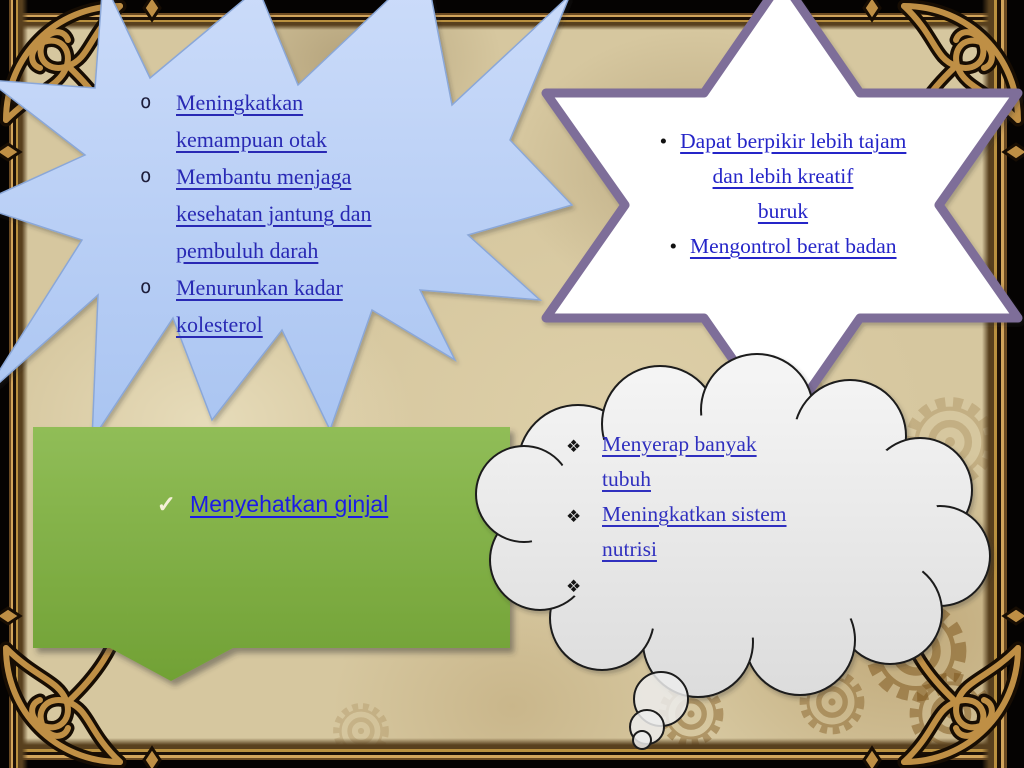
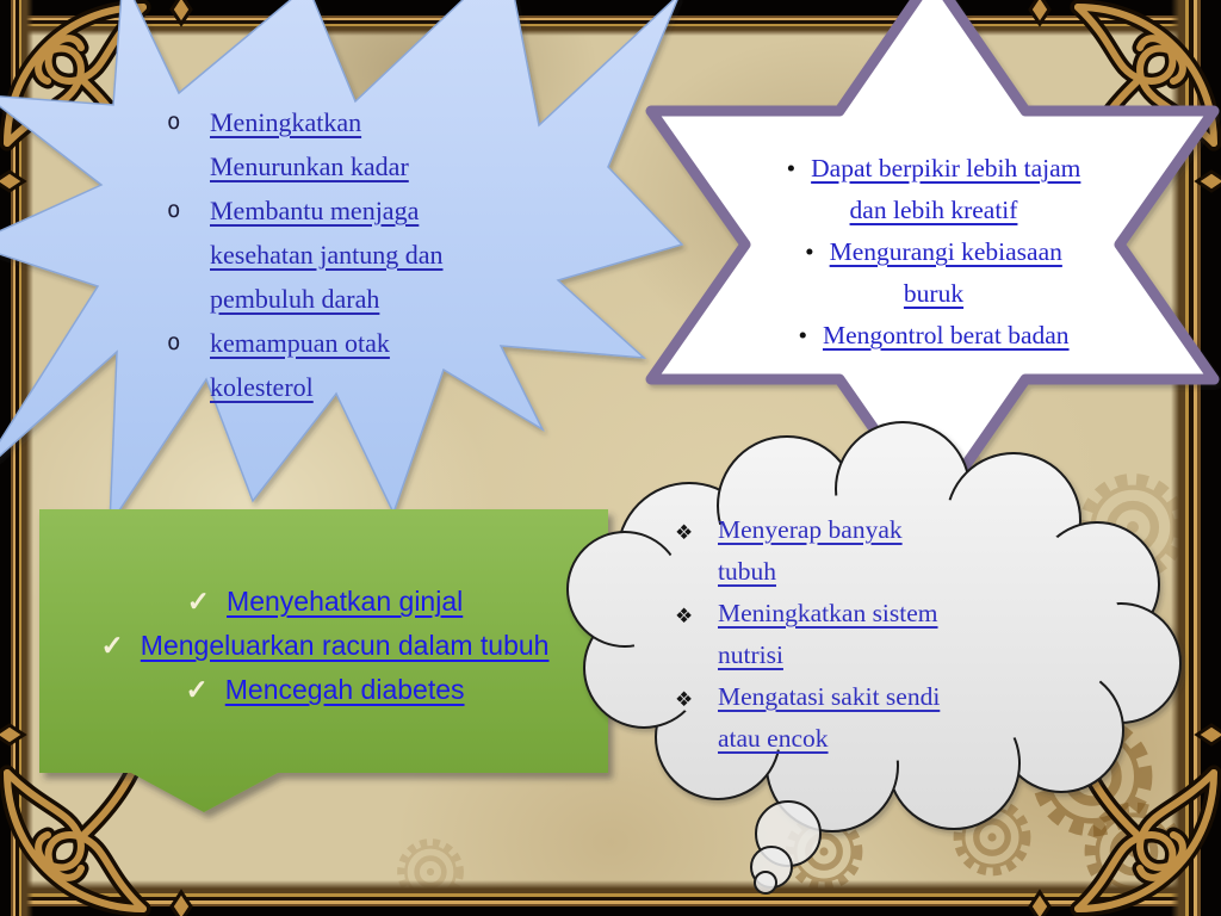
  o
  Meningkatkan
- kemampuan otak
+ Menurunkan kadar
  o
  Membantu menjaga
  kesehatan jantung dan
  pembuluh darah
  o
- Menurunkan kadar
+ kemampuan otak
  kolesterol
  • Dapat berpikir lebih tajam
  dan lebih kreatif
+ • Mengurangi kebiasaan
  buruk
  • Mengontrol berat badan
  ✓ Menyehatkan ginjal
+ ✓ Mengeluarkan racun dalam tubuh
+ ✓ Mencegah diabetes
  ❖
  Menyerap banyak
  tubuh
  ❖
  Meningkatkan sistem
  nutrisi
  ❖
+ Mengatasi sakit sendi
+ atau encok
